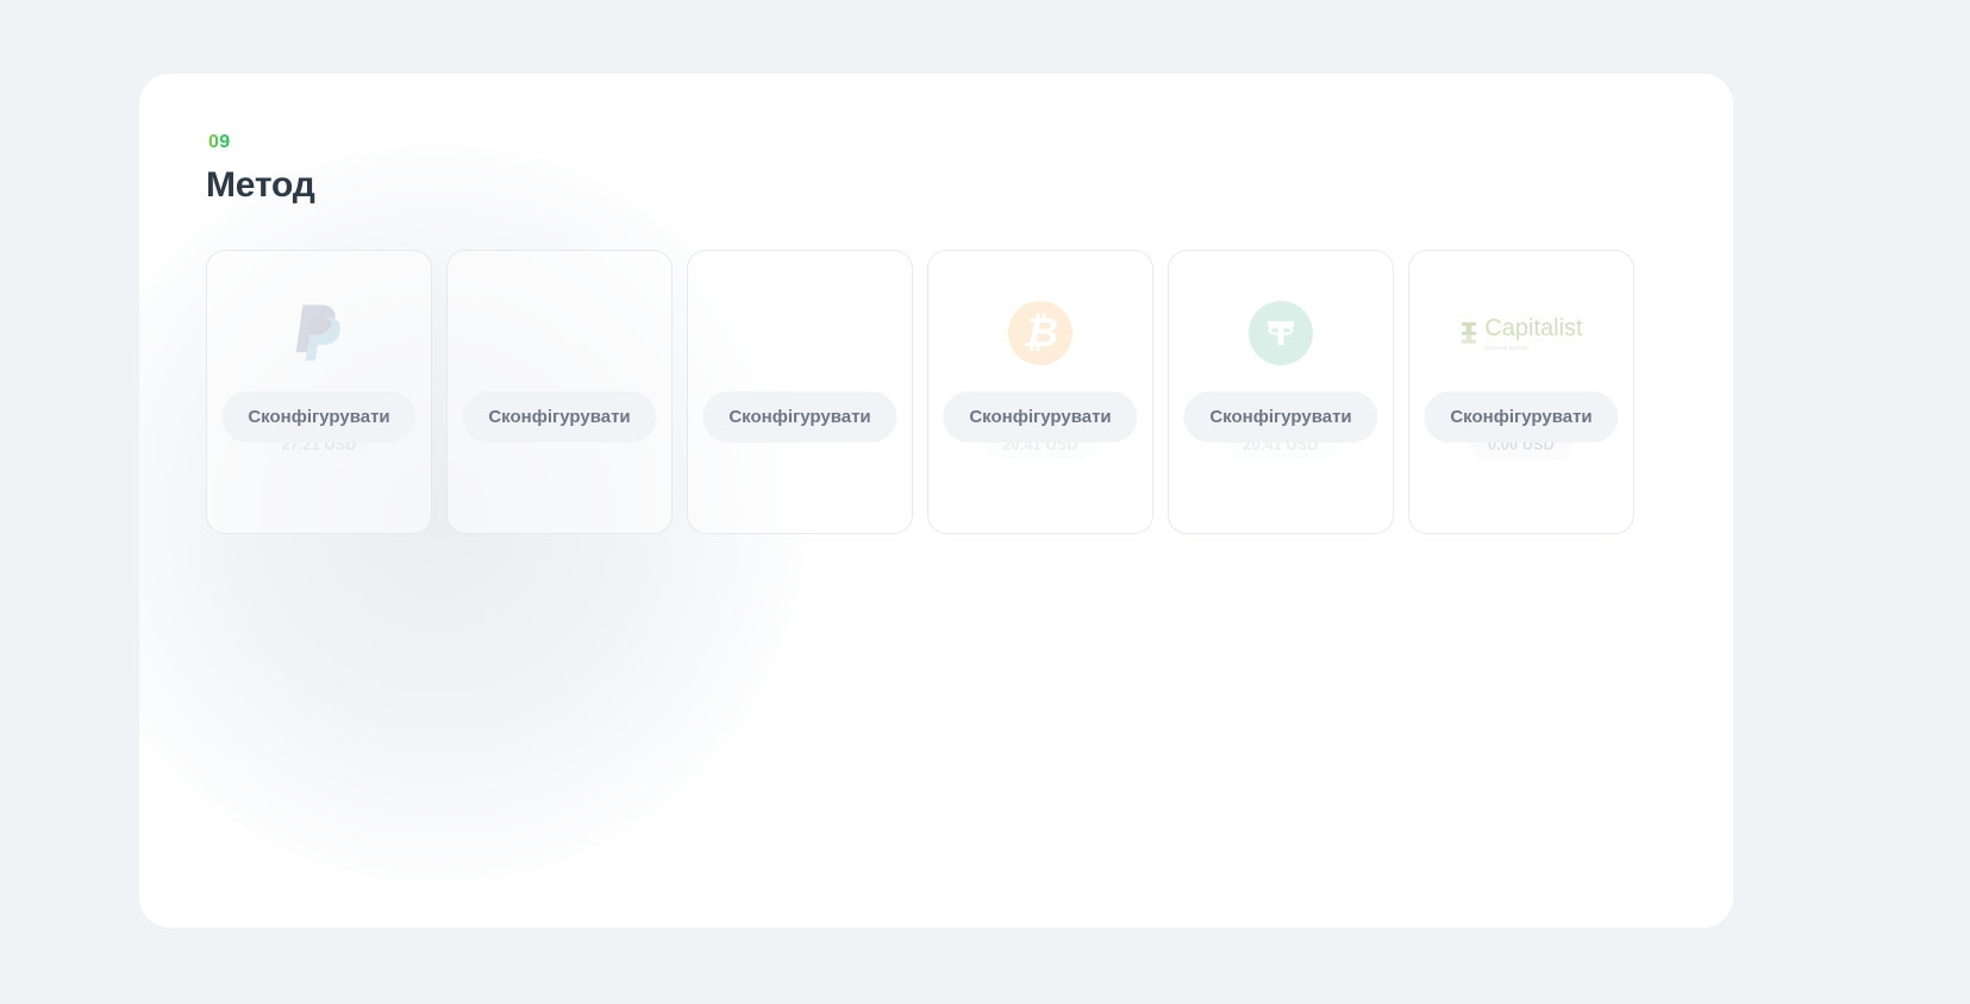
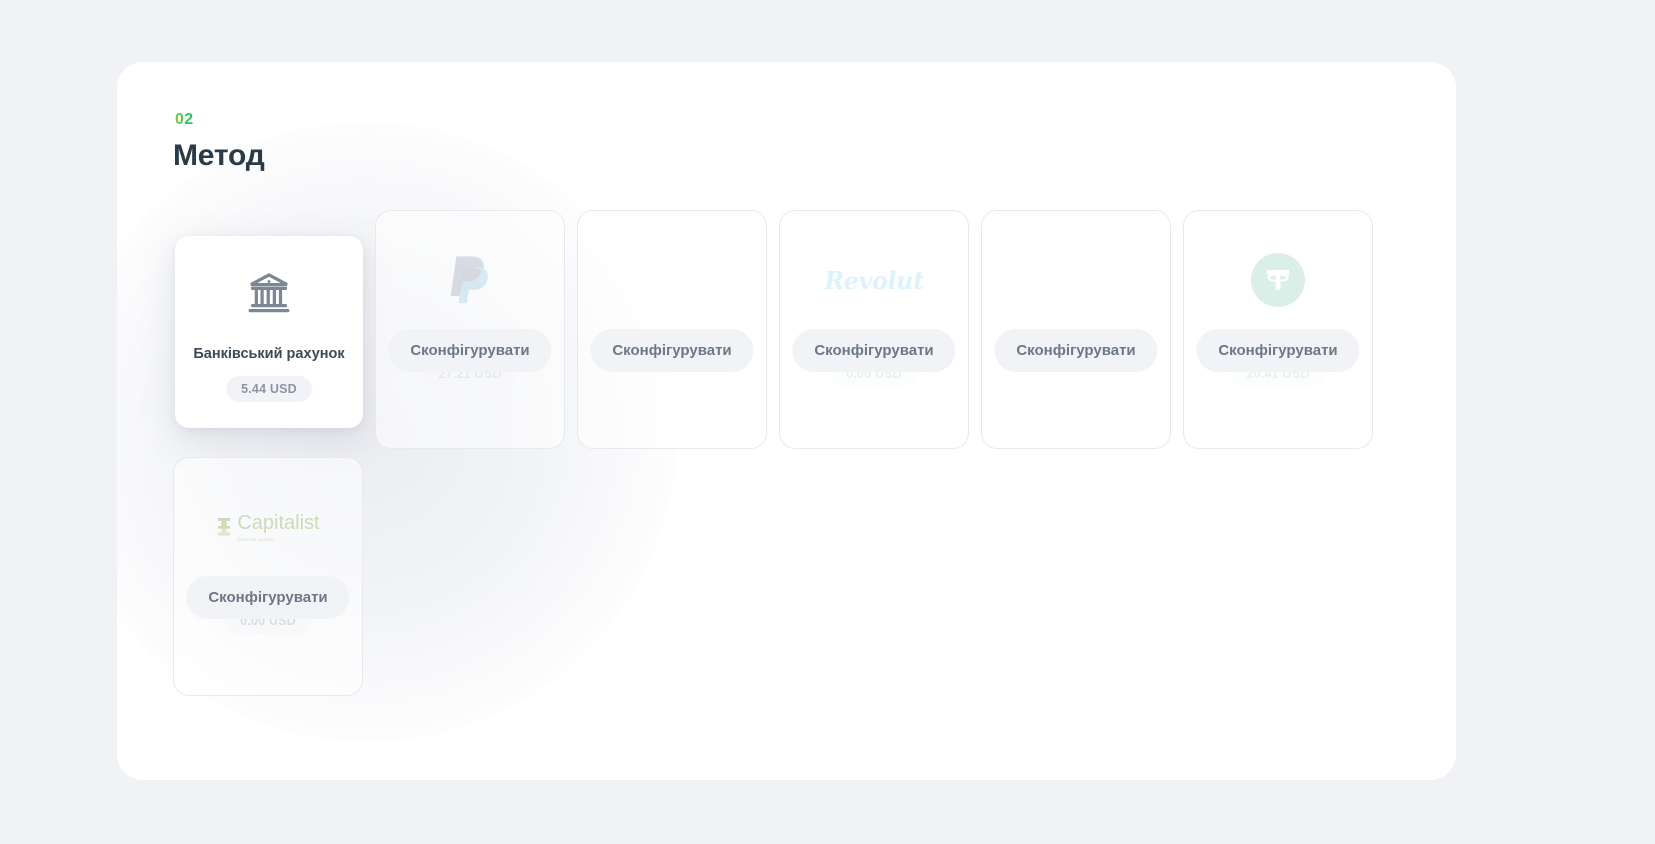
- 09
+ 02
  Метод
+ Банківський рахунок
+ 5.44 USD
  Сконфігурувати
  Сконфігурувати
+ Revolut
  Сконфігурувати
- ₿
  Сконфігурувати
  Сконфігурувати
  Capitalist
  0.00 USD
  Сконфігурувати
